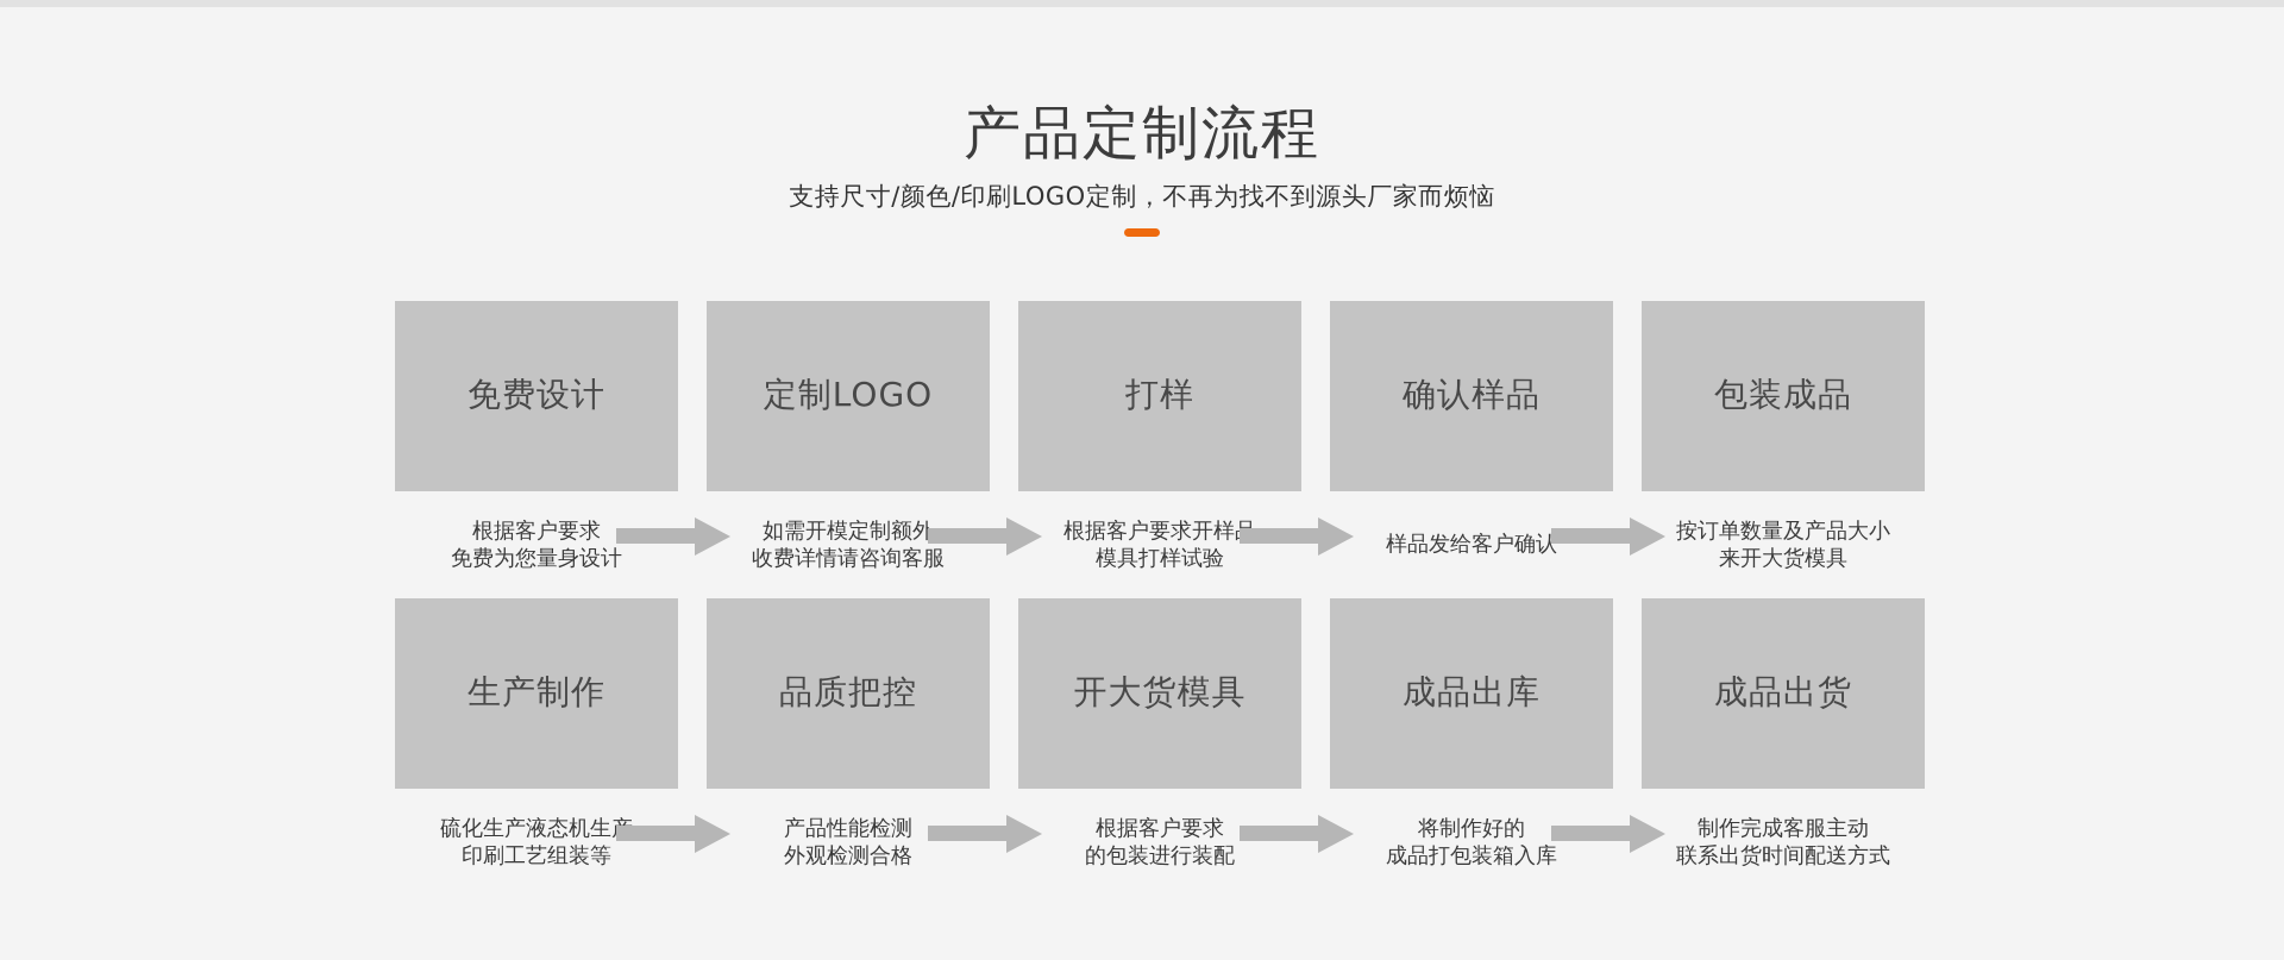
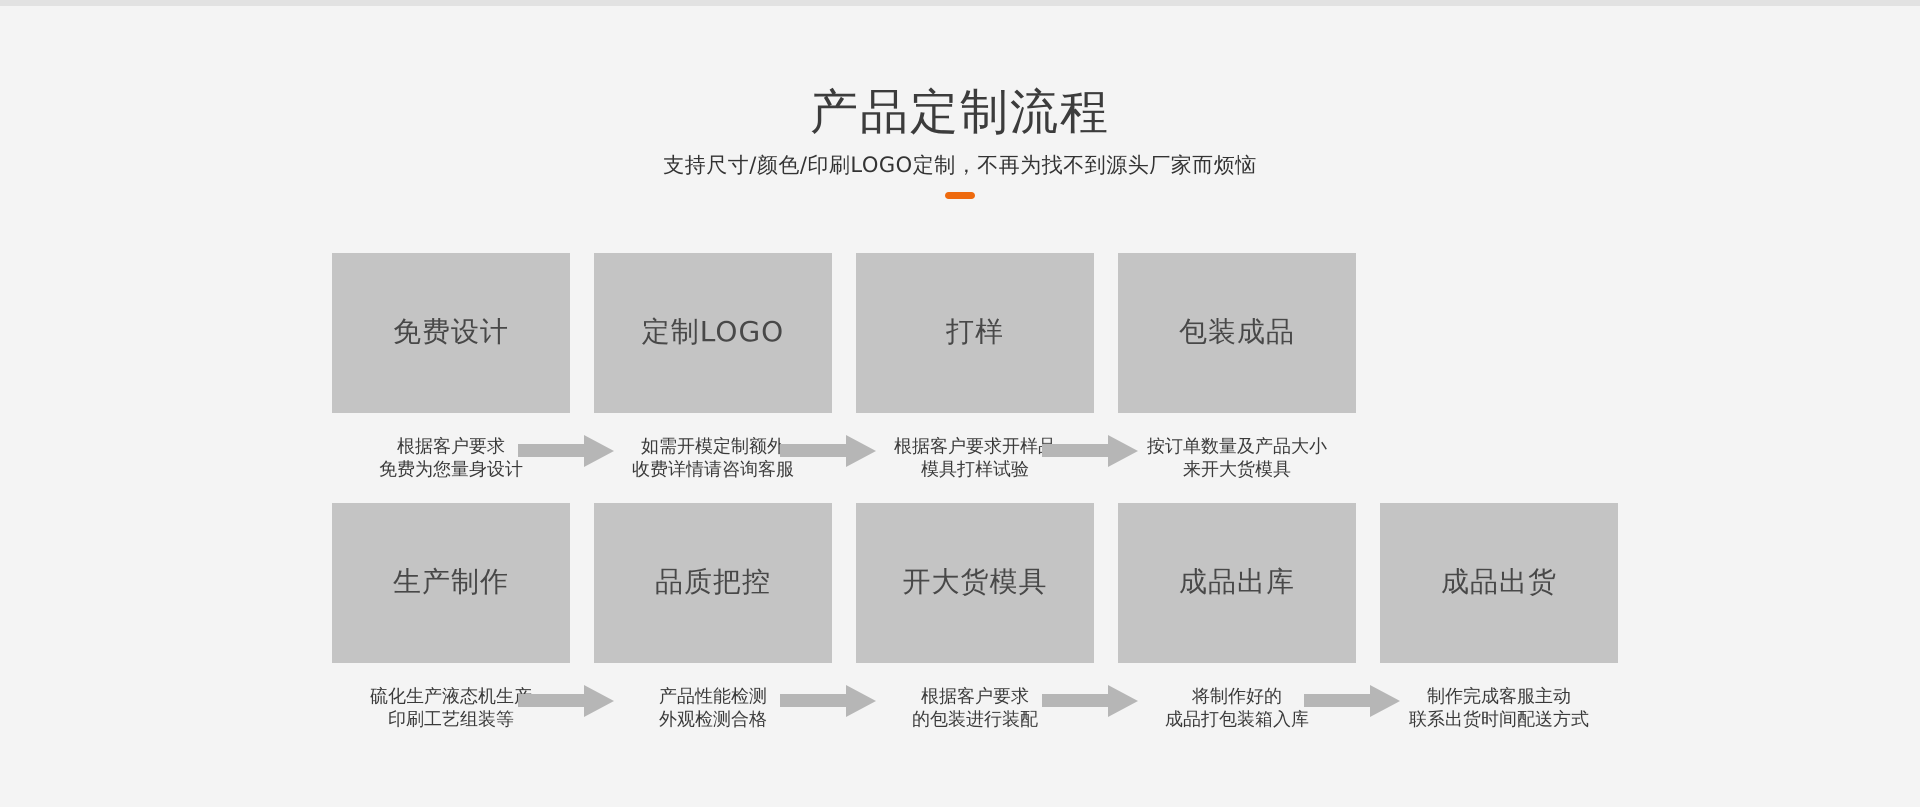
  产品定制流程
  支持尺寸/颜色/印刷LOGO定制，不再为找不到源头厂家而烦恼
  免费设计
  根据客户要求
  免费为您量身设计
  定制LOGO
  如需开模定制额外
  收费详情请咨询客服
  打样
  根据客户要求开样
  模具打样试验
- 确认样品
- 样品发给客户确认
  包装成品
  按订单数量及产品大小
  来开大货模具
  生产制作
  硫化生产液态机生
  印刷工艺组装等
  品质把控
  产品性能检测
  外观检测合格
  开大货模具
  根据客户要求
  的包装进行装配
  成品出库
  将制作好的
  成品打包装箱入库
  成品出货
  制作完成客服主动
  联系出货时间配送方式
